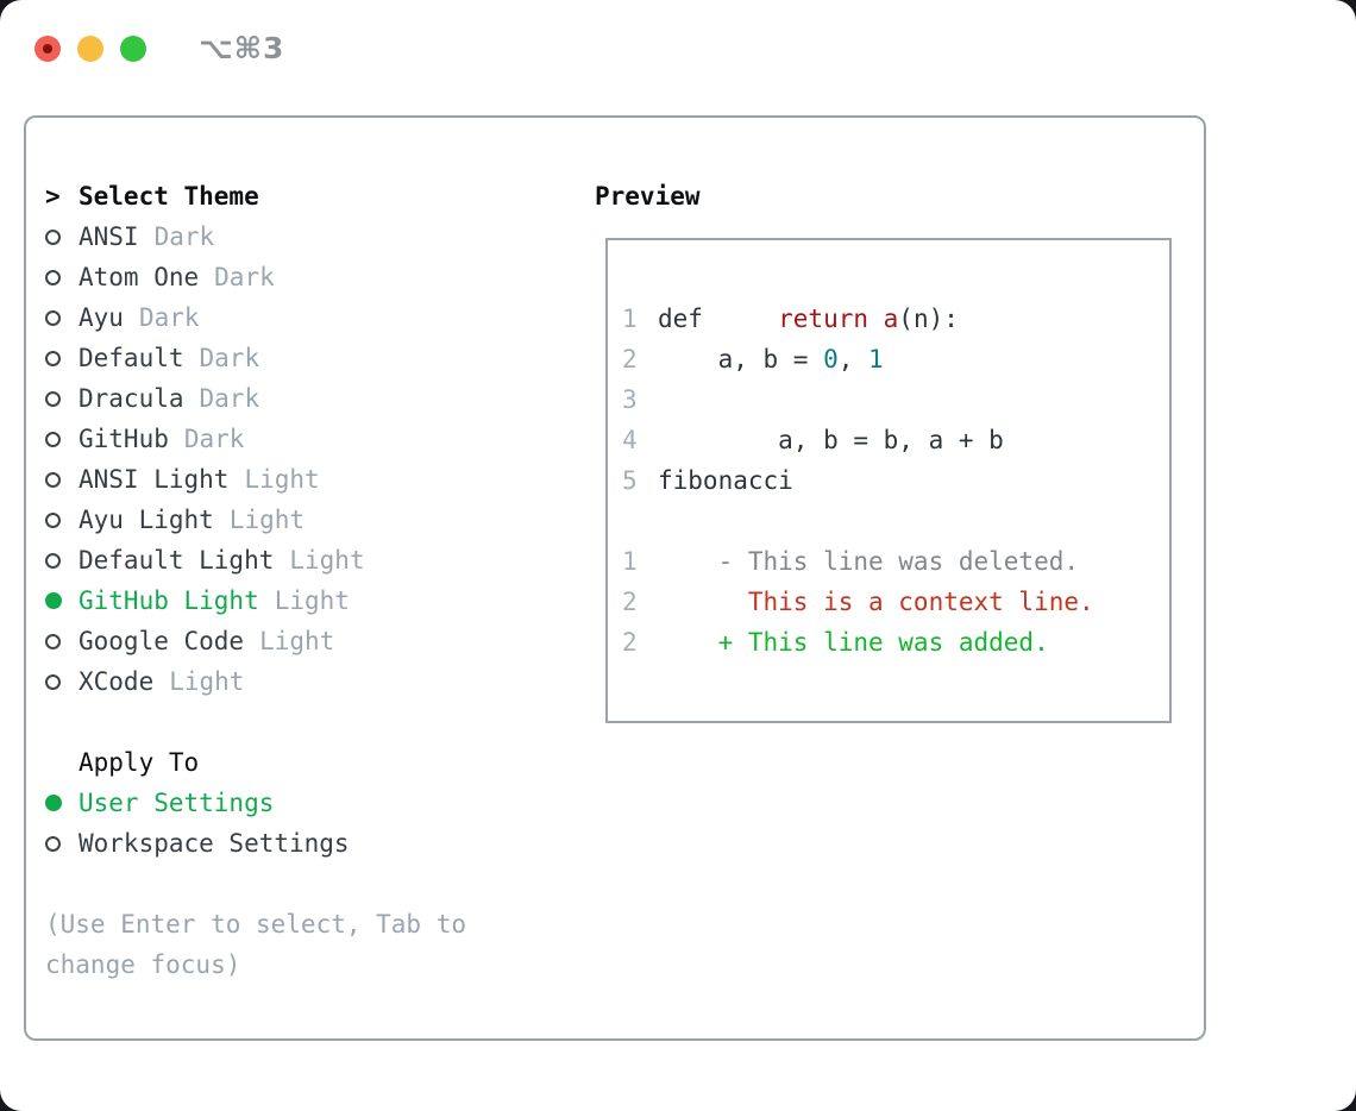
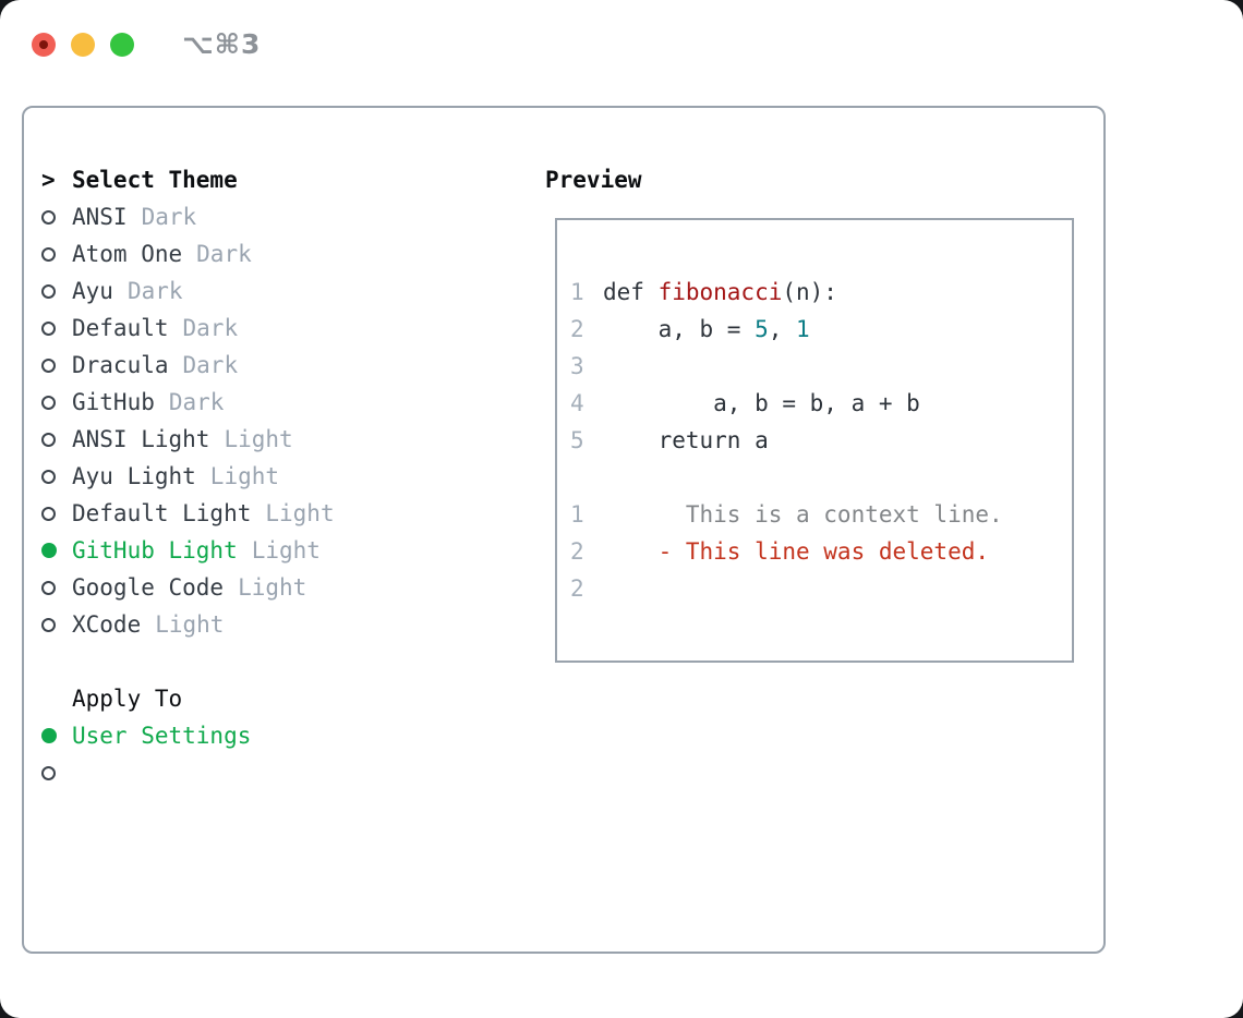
  ⌥⌘3
  >
  Select Theme
  ANSI
  Dark
  Atom One
  Dark
  Ayu
  Dark
  Default
  Dark
  Dracula
  Dark
  GitHub
  Dark
  ANSI Light
  Light
  Ayu Light
  Light
  Default Light
  Light
  GitHub Light
  Light
  Google Code
  Light
  XCode
  Light
  Apply To
  User Settings
- Workspace Settings
- (Use Enter to select, Tab to change focus)
  Preview
  1
- def return a(n):
+ def fibonacci(n):
  2
- a, b = 0, 1
+ a, b = 5, 1
  3
  4
  a, b = b, a + b
  5
- fibonacci
+ return a
  1
- - This line was deleted.
+ This is a context line.
  2
- This is a context line.
+ - This line was deleted.
  2
- + This line was added.
